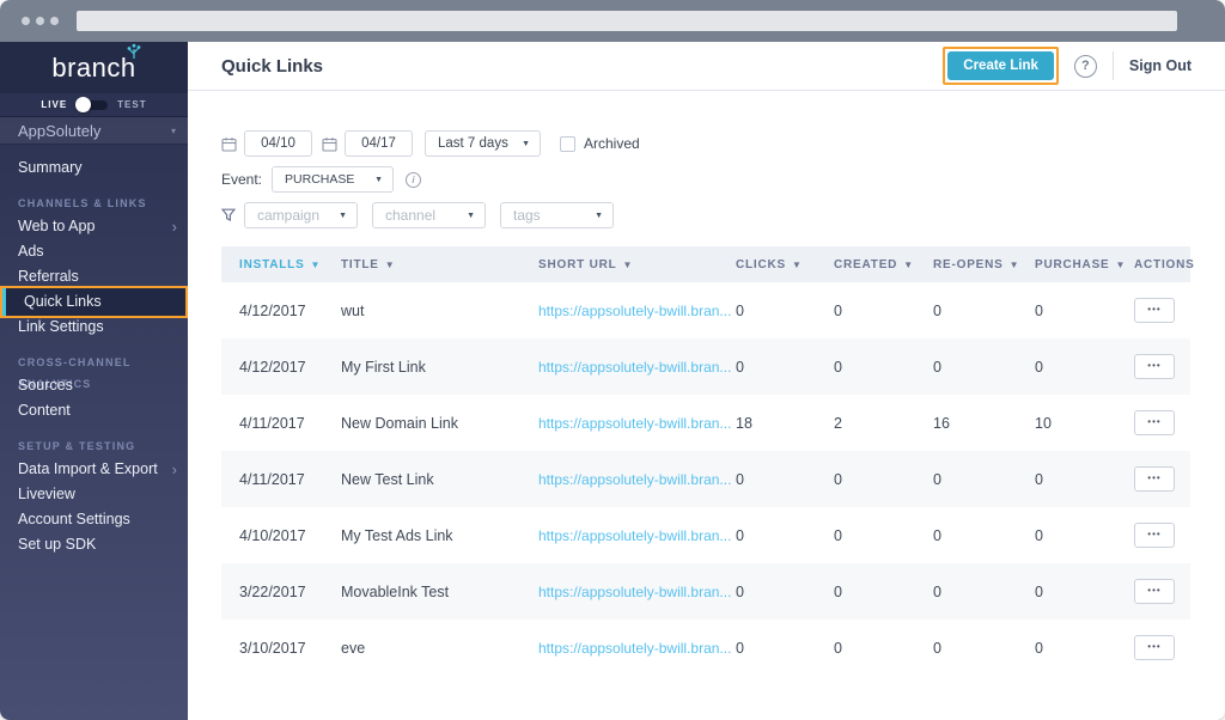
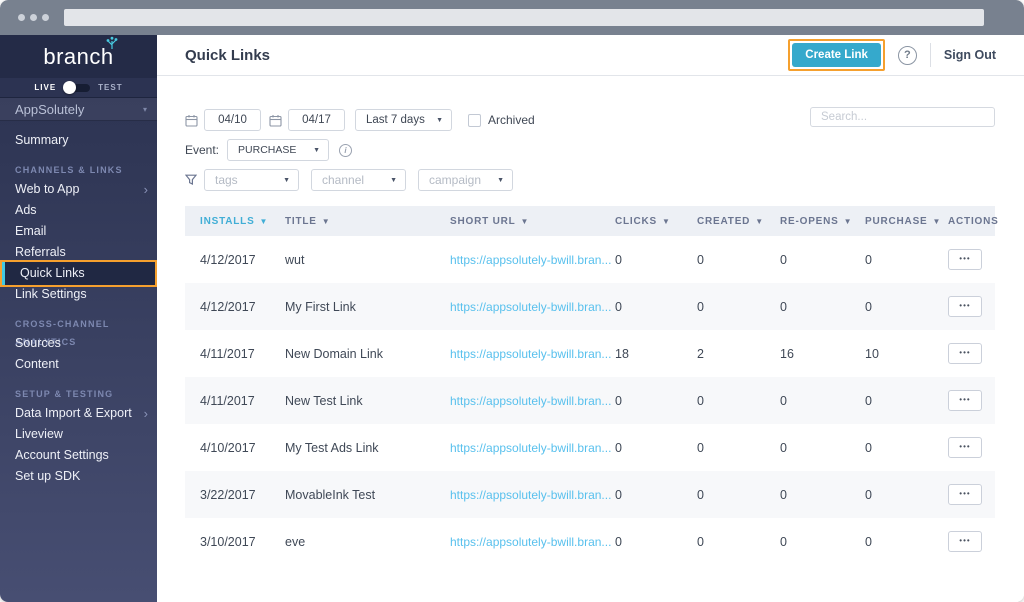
  branch
  LIVE
  TEST
  AppSolutely
  ▾
  Summary
  CHANNELS & LINKS
  Web to App
  ›
  Ads
+ Email
  Referrals
  Quick Links
  Link Settings
  CROSS-CHANNEL ANALYTICS
  Sources
  Content
  SETUP & TESTING
  Data Import & Export
  ›
  Liveview
  Account Settings
  Set up SDK
  Quick Links
  Create Link
  ?
  Sign Out
+ Search...
  04/10
  04/17
  Last 7 days
  Archived
  Event:
  PURCHASE
  i
- campaign
+ tags
  channel
- tags
+ campaign
  INSTALLS
  ▼
  TITLE
  ▼
  SHORT URL
  ▼
  CLICKS
  ▼
  CREATED
  ▼
  RE-OPENS
  ▼
  PURCHASE
  ▼
  ACTIONS
  4/12/2017
  wut
  https://appsolutely-bwill.bran...
  0
  0
  0
  0
  •••
  4/12/2017
  My First Link
  https://appsolutely-bwill.bran...
  0
  0
  0
  0
  •••
  4/11/2017
  New Domain Link
  https://appsolutely-bwill.bran...
  18
  2
  16
  10
  •••
  4/11/2017
  New Test Link
  https://appsolutely-bwill.bran...
  0
  0
  0
  0
  •••
  4/10/2017
  My Test Ads Link
  https://appsolutely-bwill.bran...
  0
  0
  0
  0
  •••
  3/22/2017
  MovableInk Test
  https://appsolutely-bwill.bran...
  0
  0
  0
  0
  •••
  3/10/2017
  eve
  https://appsolutely-bwill.bran...
  0
  0
  0
  0
  •••
